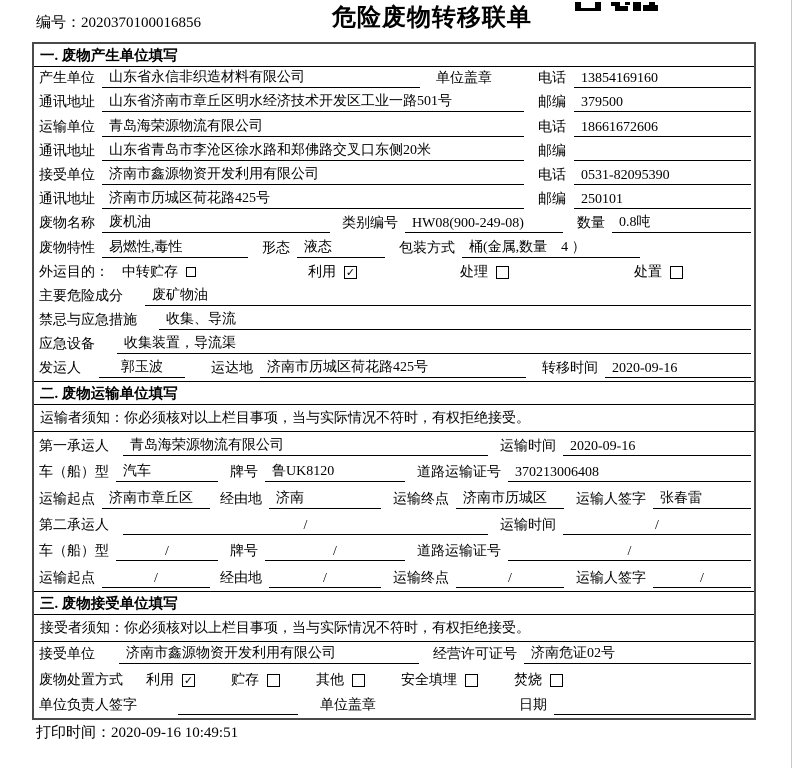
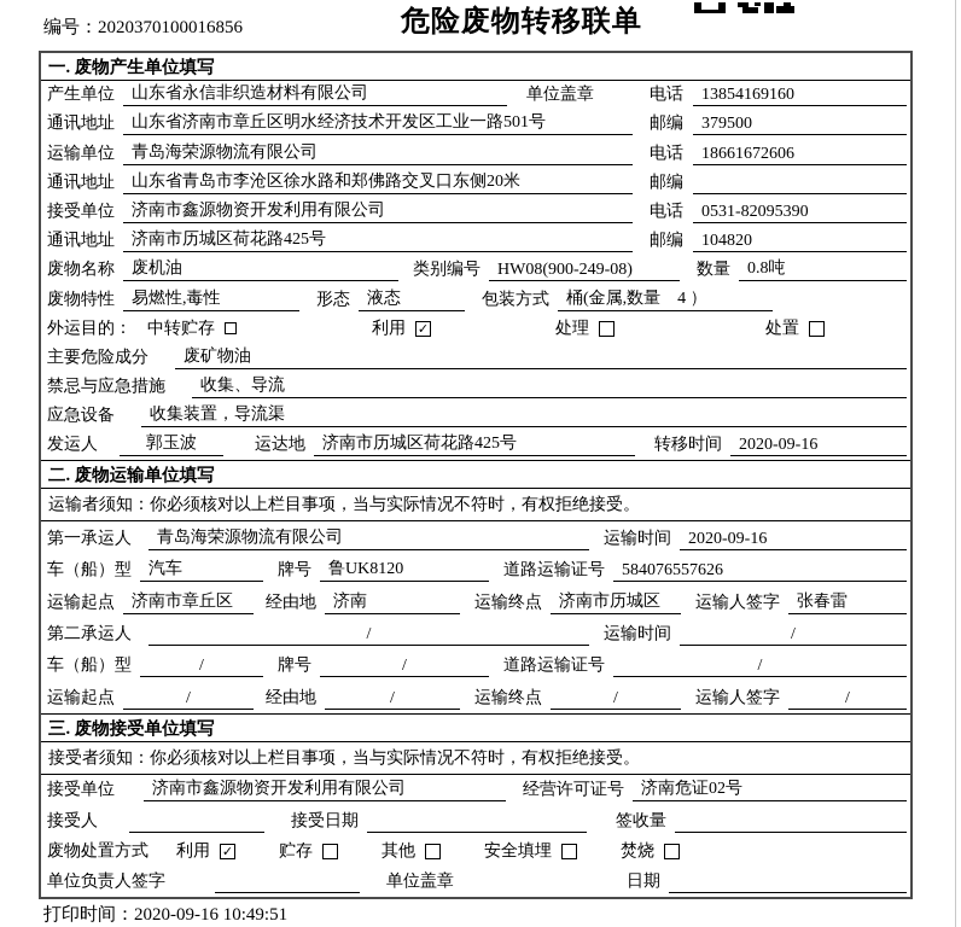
  编号：2020370100016856
  危险废物转移联单
  一. 废物产生单位填写
  产生单位
  山东省永信非织造材料有限公司
  单位盖章
  电话
  13854169160
  通讯地址
  山东省济南市章丘区明水经济技术开发区工业一路501号
  邮编
  379500
  运输单位
  青岛海荣源物流有限公司
  电话
  18661672606
  通讯地址
  山东省青岛市李沧区徐水路和郑佛路交叉口东侧20米
  邮编
  接受单位
  济南市鑫源物资开发利用有限公司
  电话
  0531-82095390
  通讯地址
  济南市历城区荷花路425号
  邮编
- 250101
+ 104820
  废物名称
  废机油
  类别编号
  HW08(900-249-08)
  数量
  0.8吨
  废物特性
  易燃性,毒性
  形态
  液态
  包装方式
  桶(金属,数量 4 ）
  外运目的：
  中转贮存
  利用
  ✓
  处理
  处置
  主要危险成分
  废矿物油
  禁忌与应急措施
  收集、导流
  应急设备
  收集装置，导流渠
  发运人
  郭玉波
  运达地
  济南市历城区荷花路425号
  转移时间
  2020-09-16
  二. 废物运输单位填写
  运输者须知：你必须核对以上栏目事项，当与实际情况不符时，有权拒绝接受。
  第一承运人
  青岛海荣源物流有限公司
  运输时间
  2020-09-16
  车（船）型
  汽车
  牌号
  鲁UK8120
  道路运输证号
- 370213006408
+ 584076557626
  运输起点
  济南市章丘区
  经由地
  济南
  运输终点
  济南市历城区
  运输人签字
  张春雷
  第二承运人
  /
  运输时间
  /
  车（船）型
  /
  牌号
  /
  道路运输证号
  /
  运输起点
  /
  经由地
  /
  运输终点
  /
  运输人签字
  /
  三. 废物接受单位填写
  接受者须知：你必须核对以上栏目事项，当与实际情况不符时，有权拒绝接受。
  接受单位
  济南市鑫源物资开发利用有限公司
  经营许可证号
  济南危证02号
+ 接受人
+ 接受日期
+ 签收量
  废物处置方式
  利用
  ✓
  贮存
  其他
  安全填埋
  焚烧
  单位负责人签字
  单位盖章
  日期
  打印时间：2020-09-16 10:49:51
